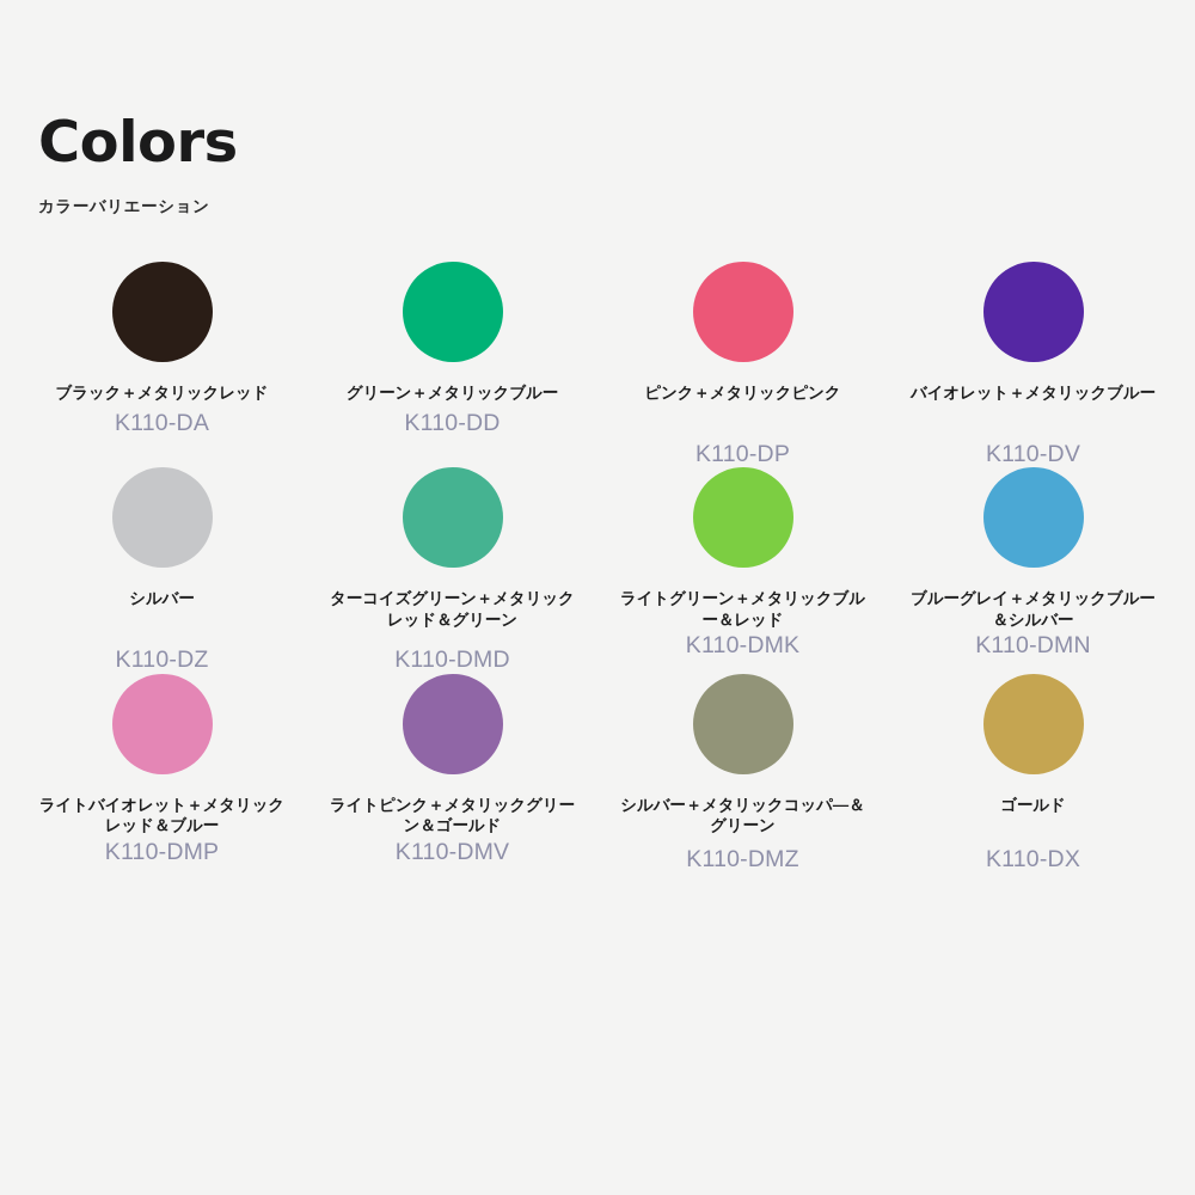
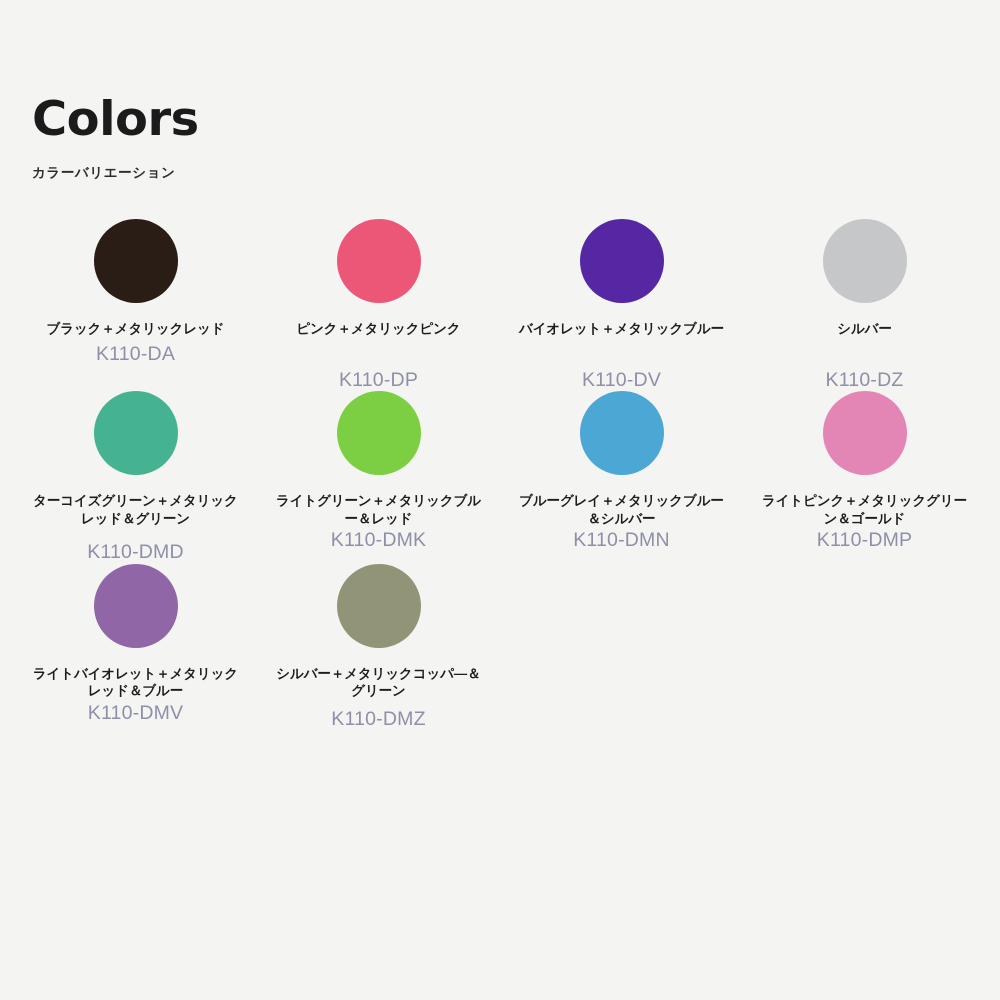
  Colors
  カラーバリエーション
  ブラック＋メタリックレッド
  K110-DA
- グリーン＋メタリックブルー
- K110-DD
  ピンク＋メタリックピンク
  K110-DP
  バイオレット＋メタリックブルー
  K110-DV
  シルバー
  K110-DZ
  ターコイズグリーン＋メタリックレッド＆グリーン
  K110-DMD
  ライトグリーン＋メタリックブルー＆レッド
  K110-DMK
  ブルーグレイ＋メタリックブルー＆シルバー
  K110-DMN
- ライトバイオレット＋メタリックレッド＆ブルー
+ ライトピンク＋メタリックグリーン＆ゴールド
  K110-DMP
- ライトピンク＋メタリックグリーン＆ゴールド
+ ライトバイオレット＋メタリックレッド＆ブルー
  K110-DMV
  シルバー＋メタリックコッパ—＆グリーン
  K110-DMZ
- ゴールド
- K110-DX
